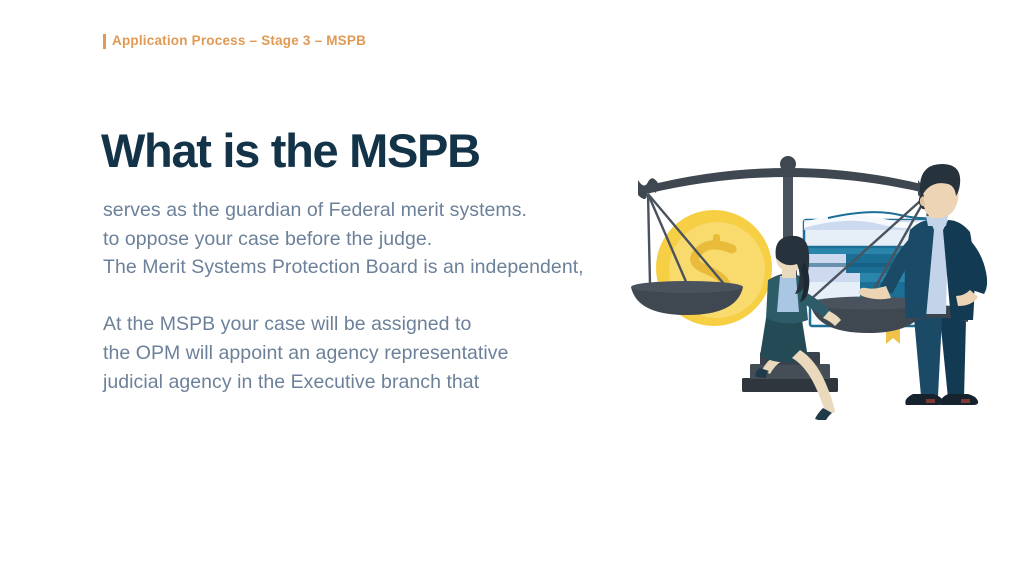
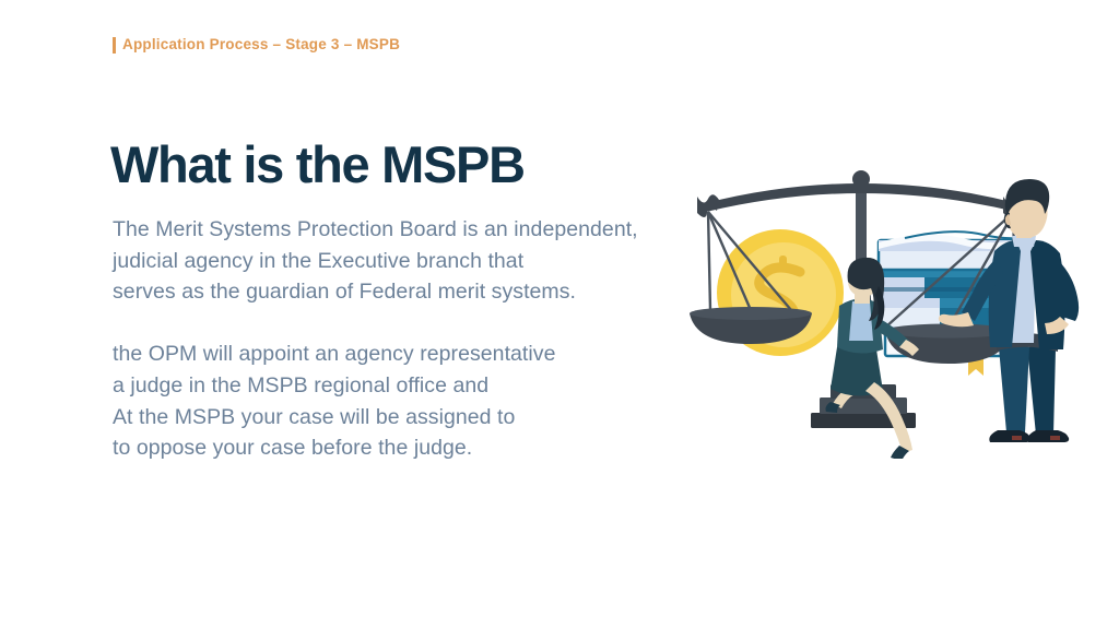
  Application Process – Stage 3 – MSPB
  What is the MSPB
- serves as the guardian of Federal merit systems.
+ The Merit Systems Protection Board is an independent,
- to oppose your case before the judge.
+ judicial agency in the Executive branch that
- The Merit Systems Protection Board is an independent,
+ serves as the guardian of Federal merit systems.
- At the MSPB your case will be assigned to
+ the OPM will appoint an agency representative
+ a judge in the MSPB regional office and
- the OPM will appoint an agency representative
+ At the MSPB your case will be assigned to
- judicial agency in the Executive branch that
+ to oppose your case before the judge.
